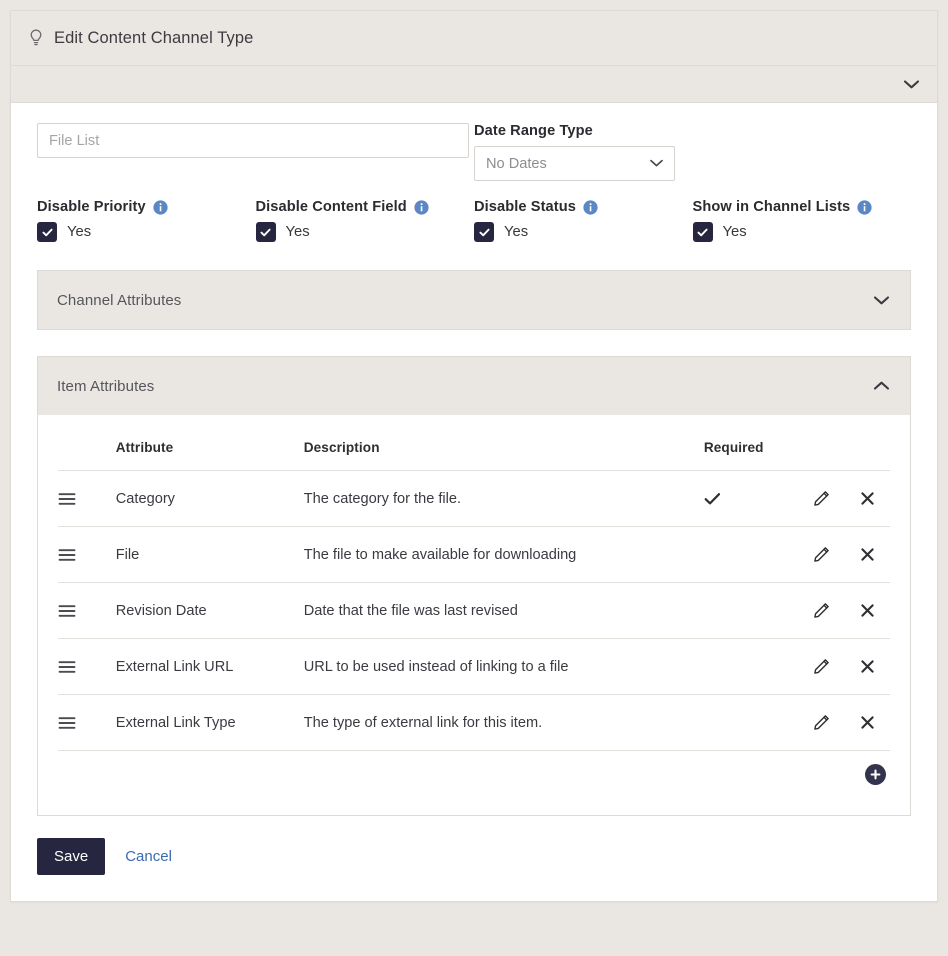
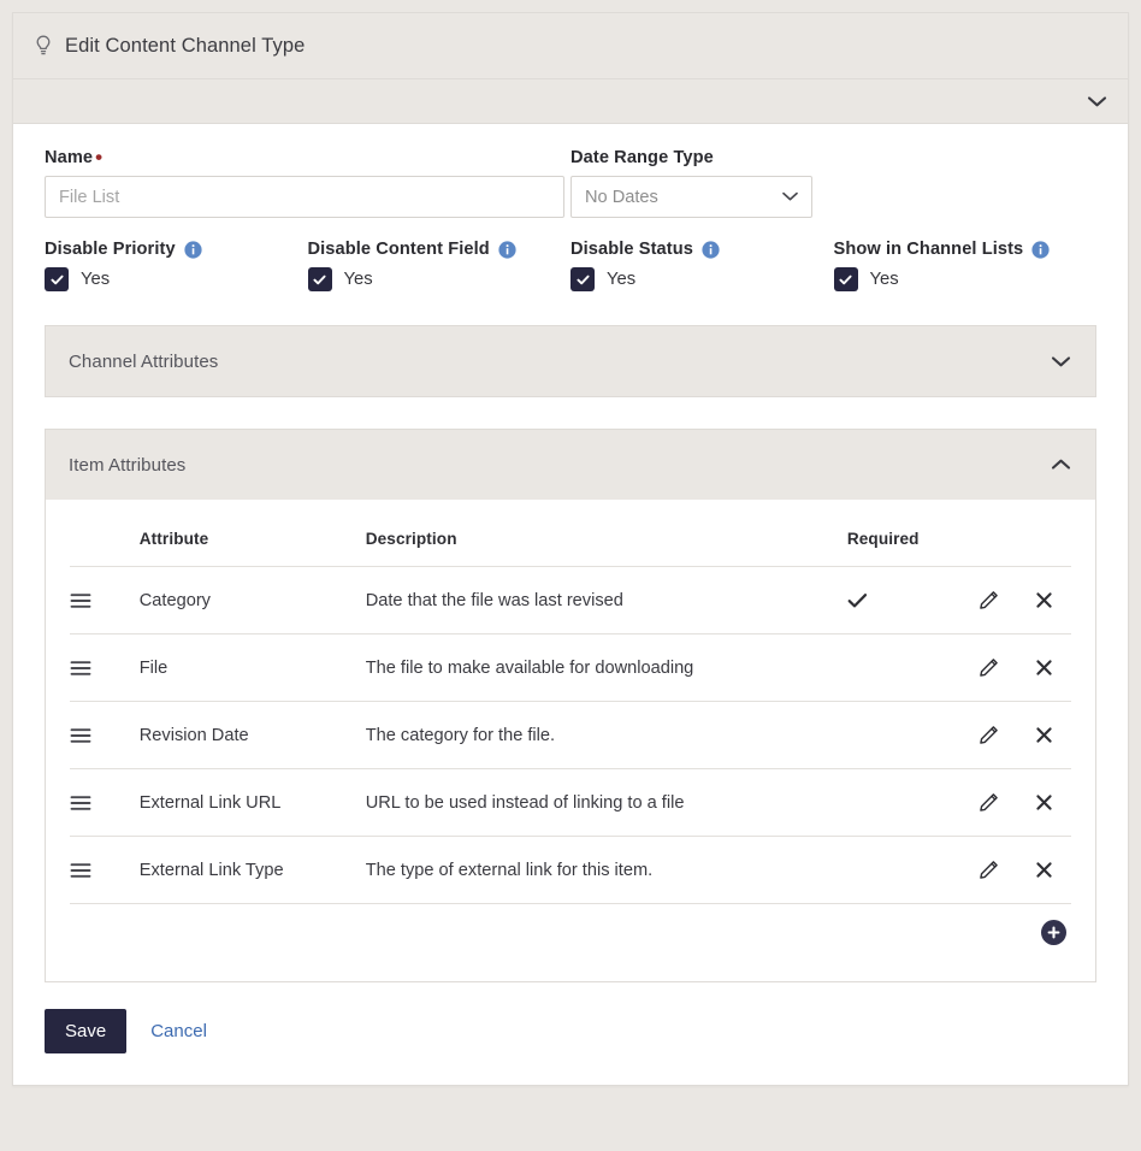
  Edit Content Channel Type
+ Name •
  File List
  Date Range Type
  No Dates
  Disable Priority
  Yes
  Disable Content Field
  Yes
  Disable Status
  Yes
  Show in Channel Lists
  Yes
  Channel Attributes
  Item Attributes
  	Attribute	Description	Required
- 	Category	The category for the file.
+ 	Category	Date that the file was last revised
  	File	The file to make available for downloading
- 	Revision Date	Date that the file was last revised
+ 	Revision Date	The category for the file.
  	External Link URL	URL to be used instead of linking to a file
  	External Link Type	The type of external link for this item.
  Save
  Cancel
